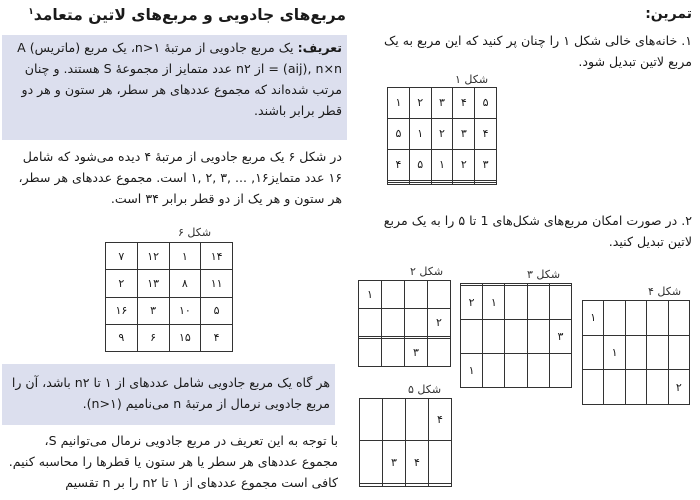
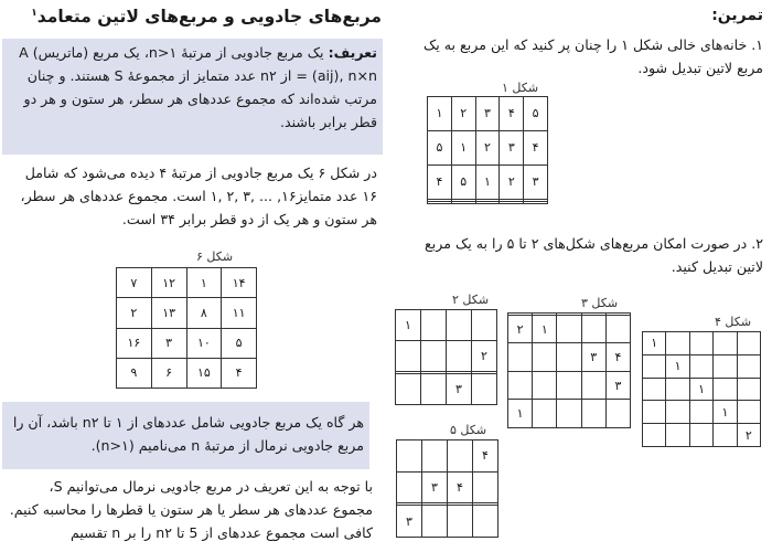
  مربع‌های جادویی و مربع‌های لاتین متعامد۱
  تعریف: یک مربع جادویی از مرتبهٔ ۱<n، یک مربع (ماتریس) A = (aij), n×n از n۲ عدد متمایز از مجموعهٔ S هستند. و چنان مرتب شده‌اند که مجموع عددهای هر سطر، هر ستون و هر دو قطر برابر باشند.
  در شکل ۶ یک مربع جادویی از مرتبهٔ ۴ دیده می‌شود که شامل ۱۶ عدد متمایز۱۶, ... ,۳ ,۲ ,۱ است. مجموع عددهای هر سطر، هر ستون و هر یک از دو قطر برابر ۳۴ است.
  شکل ۶
  ۱۴	۱	۱۲	۷
  ۱۱	۸	۱۳	۲
  ۵	۱۰	۳	۱۶
  ۴	۱۵	۶	۹
  هر گاه یک مربع جادویی شامل عددهای از ۱ تا n۲ باشد، آن را مربع جادویی نرمال از مرتبهٔ n می‌نامیم (n>۱).
- با توجه به این تعریف در مربع جادویی نرمال می‌توانیم S، مجموع عددهای هر سطر یا هر ستون یا قطرها را محاسبه کنیم. کافی است مجموع عددهای از ۱ تا n۲ را بر n تقسیم
+ با توجه به این تعریف در مربع جادویی نرمال می‌توانیم S، مجموع عددهای هر سطر یا هر ستون یا قطرها را محاسبه کنیم. کافی است مجموع عددهای از 5 تا n۲ را بر n تقسیم
  تمرین:
  ۱. خانه‌های خالی شکل ۱ را چنان پر کنید که این مربع به یک مربع لاتین تبدیل شود.
  شکل ۱
  ۵	۴	۳	۲	۱
  ۴	۳	۲	۱	۵
  ۳	۲	۱	۵	۴
- ۲. در صورت امکان مربع‌های شکل‌های 1 تا ۵ را به یک مربع لاتین تبدیل کنید.
+ ۲. در صورت امکان مربع‌های شکل‌های ۲ تا ۵ را به یک مربع لاتین تبدیل کنید.
  شکل ۲
  			۱
  ۲
  	۳
  شکل ۳
  			۱	۲
+ ۴	۳
  ۳
  				۱
  شکل ۴
  				۱
  			۱
+ 		۱
+ 	۱
  ۲
  شکل ۵
  ۴
  	۴	۳
+ 			۳
